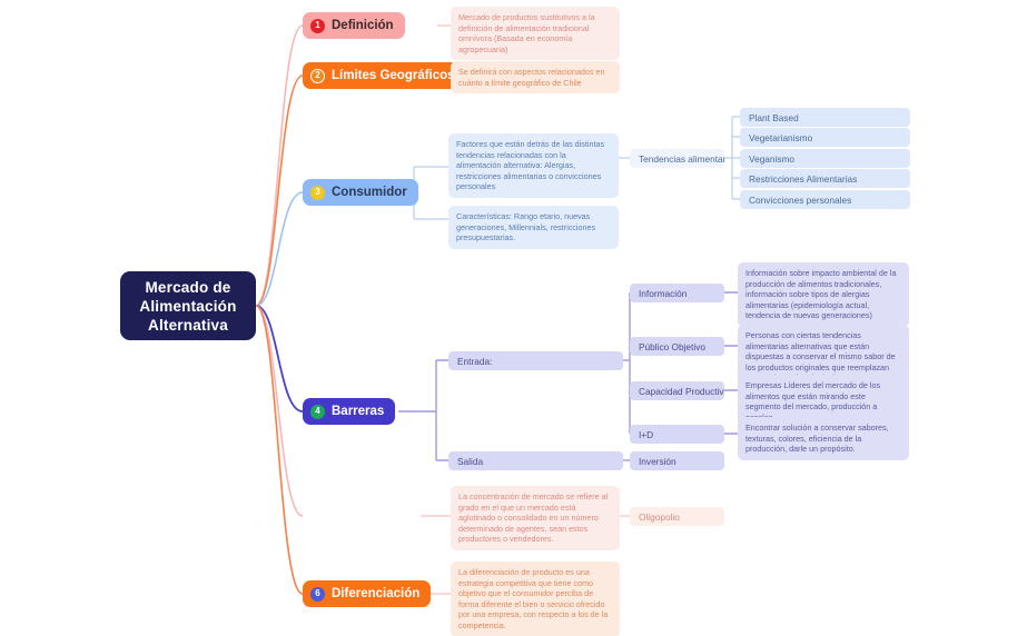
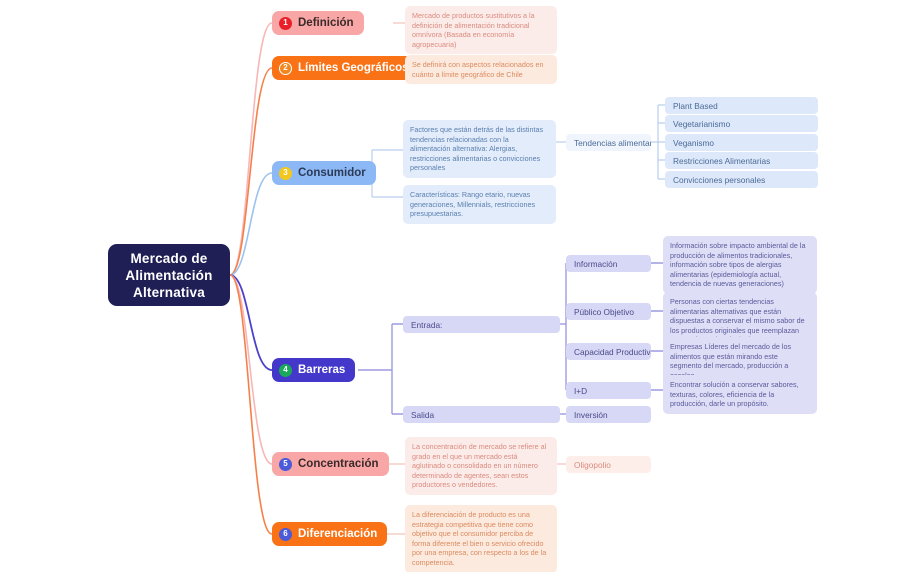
  Mercado de Alimentación Alternativa
  1
  Definición
  Mercado de productos sustitutivos a la definición de alimentación tradicional omnívora (Basada en economía agropecuaria)
  2
  Límites Geográfico
  Se definirá con aspectos relacionados en cuánto a límite geográfico de Chile
  3
  Consumidor
  Factores que están detrás de las distintas tendencias relacionadas con la alimentación alternativa: Alergias, restricciones alimentarias o convicciones personales
  Características: Rango etario, nuevas generaciones, Millennials, restricciones presupuestarias.
  Tendencias alimenta
  Plant Based
  Vegetarianismo
  Veganismo
  Restricciones Alimentarias
  Convicciones personales
  4
  Barreras
  Entrada:
  Salida
  Información
  Información sobre impacto ambiental de la producción de alimentos tradicionales, información sobre tipos de alergias alimentarias (epidemiología actual, tendencia de nuevas generaciones)
  Público Objetivo
  Personas con ciertas tendencias alimentarias alternativas que están dispuestas a conservar el mismo sabor de los productos originales que reemplazan
  Capacidad Productiv
  Empresas Líderes del mercado de los alimentos que están mirando este segmento del mercado, producción a
  I+D
  Encontrar solución a conservar sabores, texturas, colores, eficiencia de la producción, darle un propósito.
  Inversión
+ 5
+ Concentración
  La concentración de mercado se refiere al grado en el que un mercado está aglutinado o consolidado en un número determinado de agentes, sean estos productores o vendedores.
  Oligopolio
  6
  Diferenciación
  La diferenciación de producto es una estrategia competitiva que tiene como objetivo que el consumidor perciba de forma diferente el bien o servicio ofrecido por una empresa, con respecto a los de la competencia.
